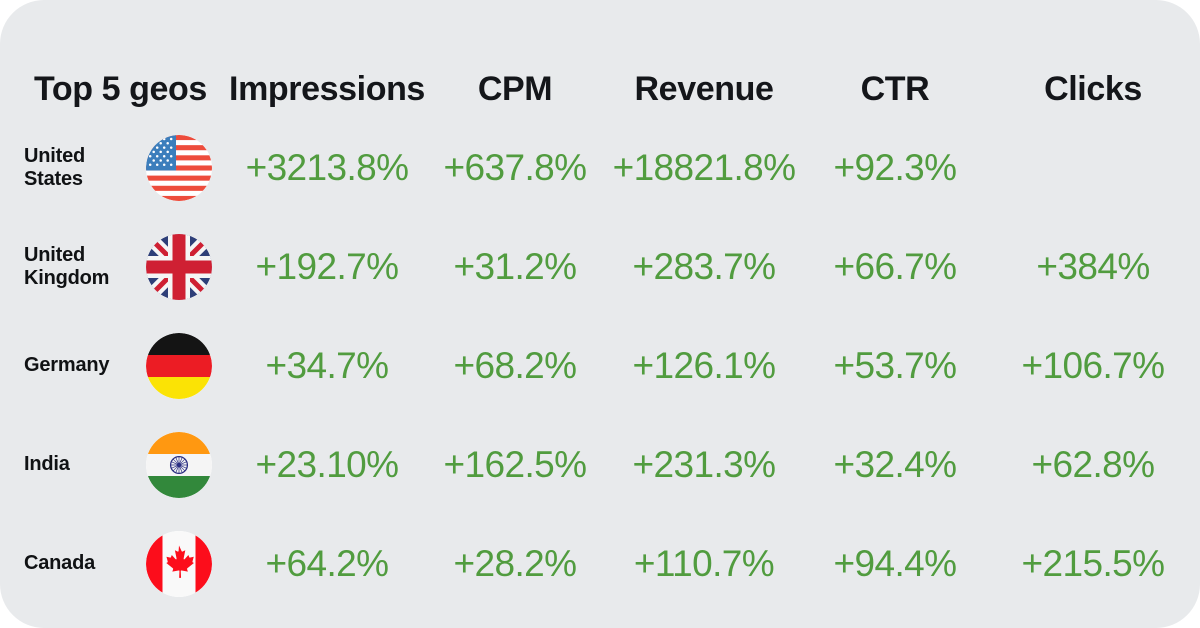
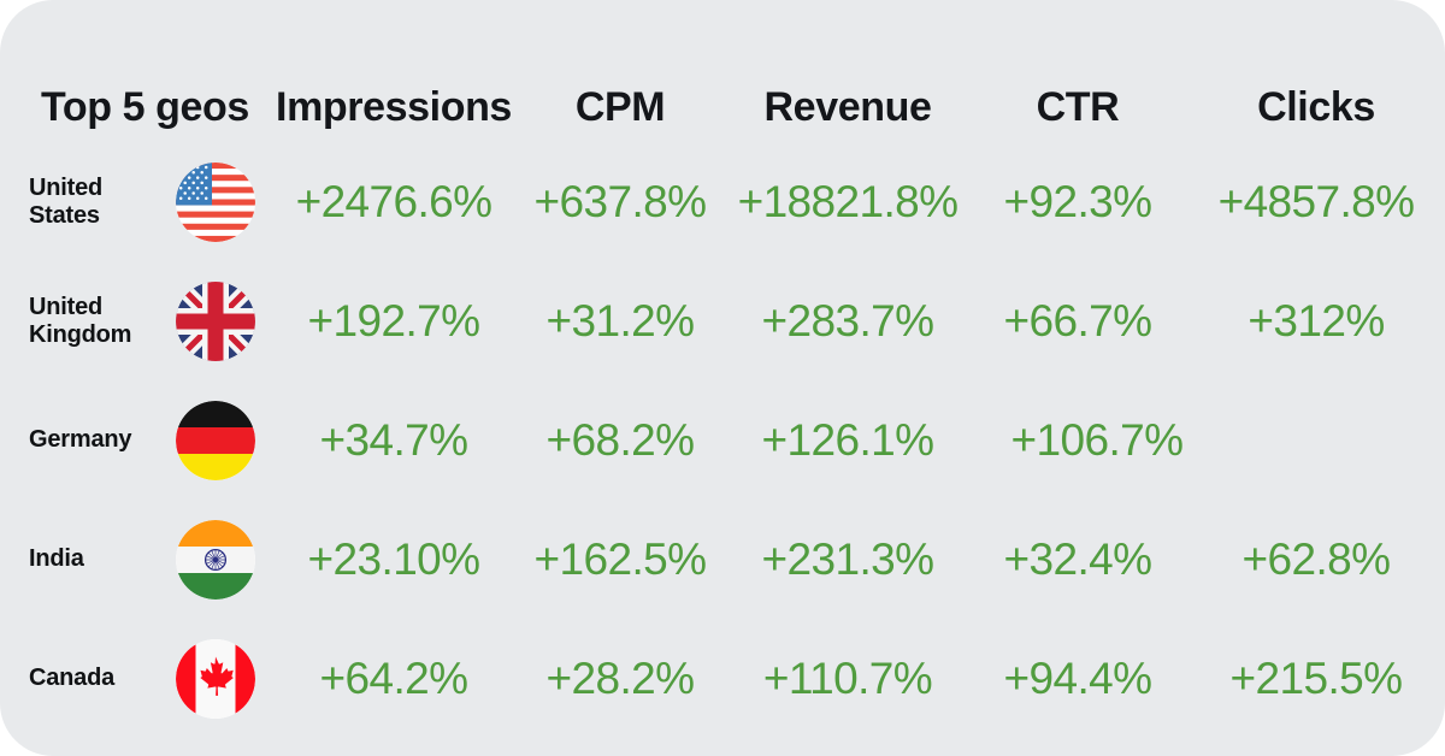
  Top 5 geos
  Impressions
  CPM
  Revenue
  CTR
  Clicks
  United
  States
- +3213.8%
+ +2476.6%
  +637.8%
  +18821.8%
  +92.3%
+ +4857.8%
  United
  Kingdom
  +192.7%
  +31.2%
  +283.7%
  +66.7%
- +384%
+ +312%
  Germany
  +34.7%
  +68.2%
  +126.1%
- +53.7%
  +106.7%
  India
  +23.10%
  +162.5%
  +231.3%
  +32.4%
  +62.8%
  Canada
  +64.2%
  +28.2%
  +110.7%
  +94.4%
  +215.5%
